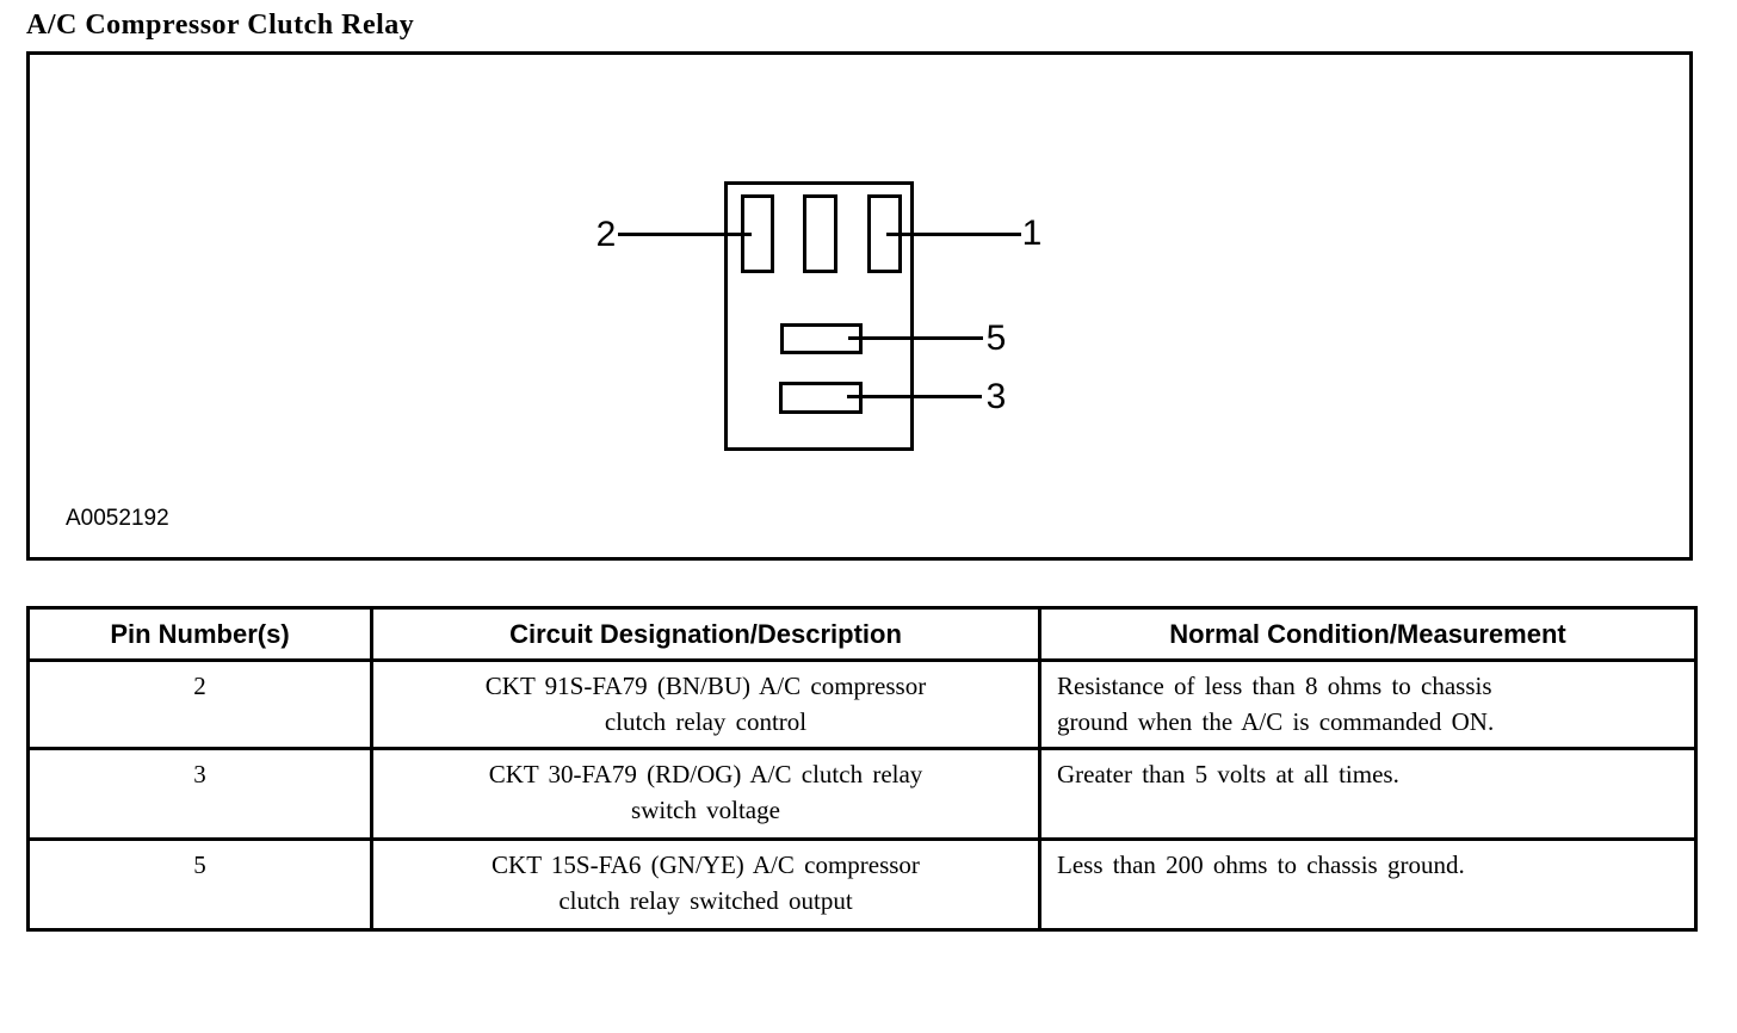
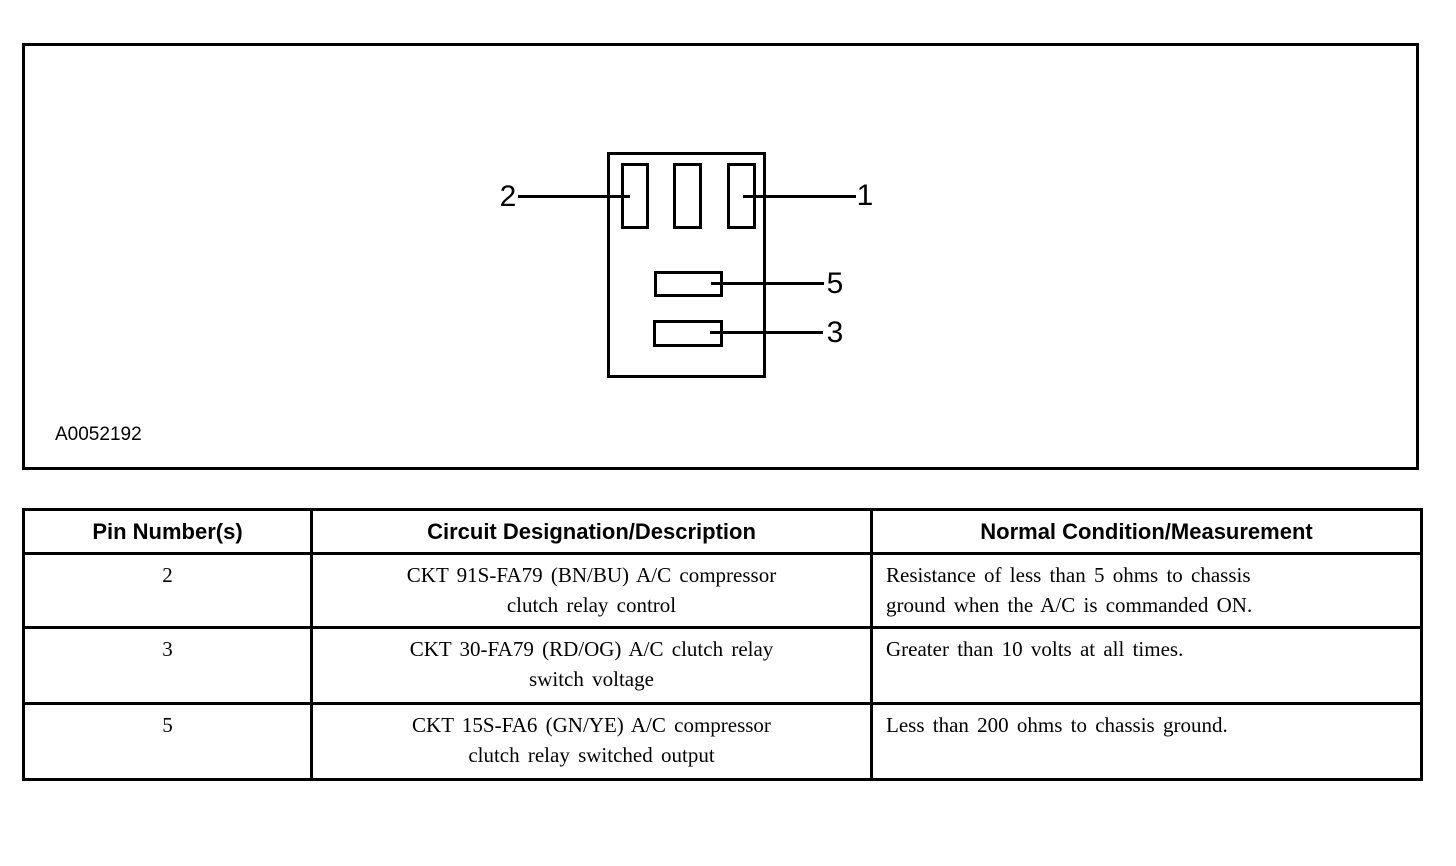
- A/C Compressor Clutch Relay
  2
  1
  5
  3
  A0052192
  Pin Number(s)	Circuit Designation/Description	Normal Condition/Measurement
- 2	CKT 91S-FA79 (BN/BU) A/C compressor clutch relay control	Resistance of less than 8 ohms to chassis ground when the A/C is commanded ON.
+ 2	CKT 91S-FA79 (BN/BU) A/C compressor clutch relay control	Resistance of less than 5 ohms to chassis ground when the A/C is commanded ON.
- 3	CKT 30-FA79 (RD/OG) A/C clutch relay switch voltage	Greater than 5 volts at all times.
+ 3	CKT 30-FA79 (RD/OG) A/C clutch relay switch voltage	Greater than 10 volts at all times.
  5	CKT 15S-FA6 (GN/YE) A/C compressor clutch relay switched output	Less than 200 ohms to chassis ground.
